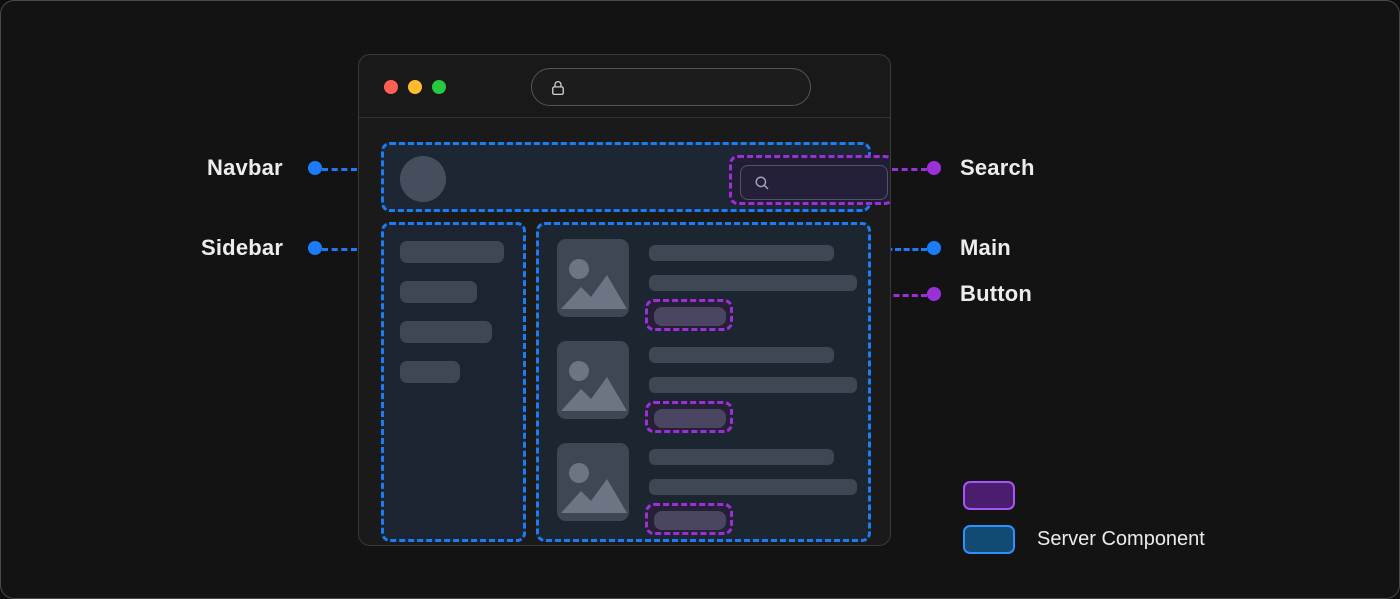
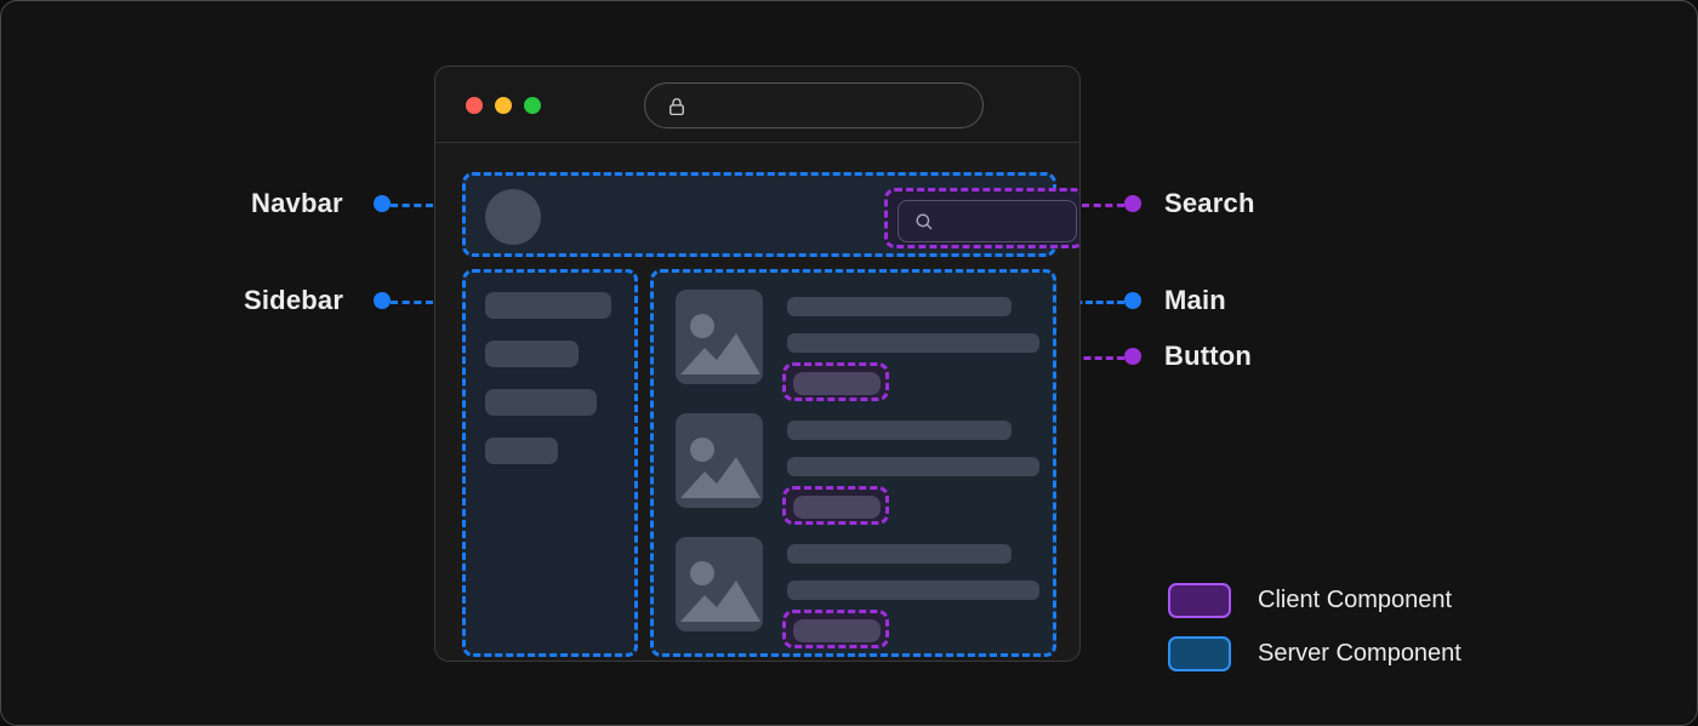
  Navbar
  Sidebar
  Search
  Main
  Button
+ Client Component
  Server Component
